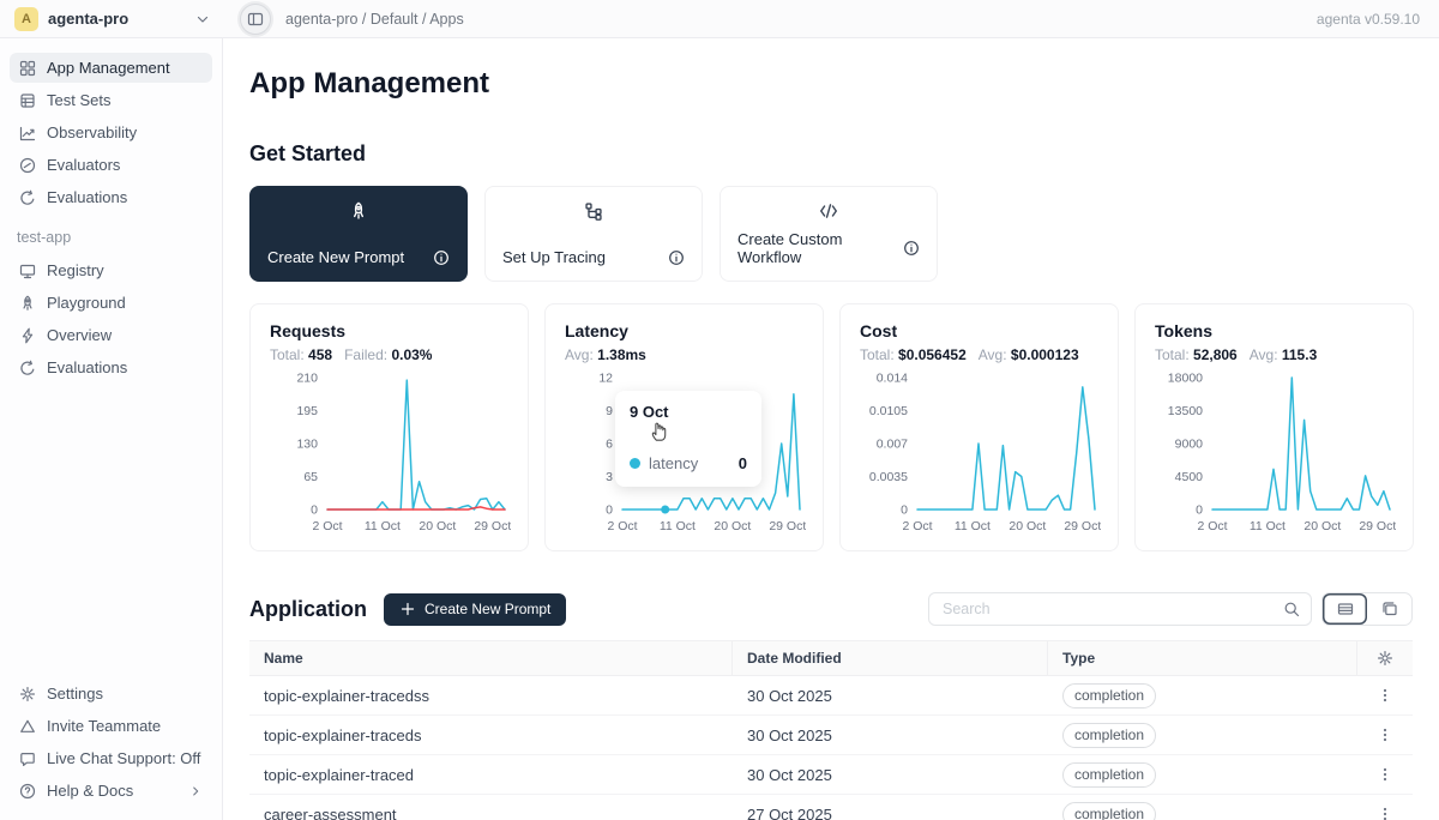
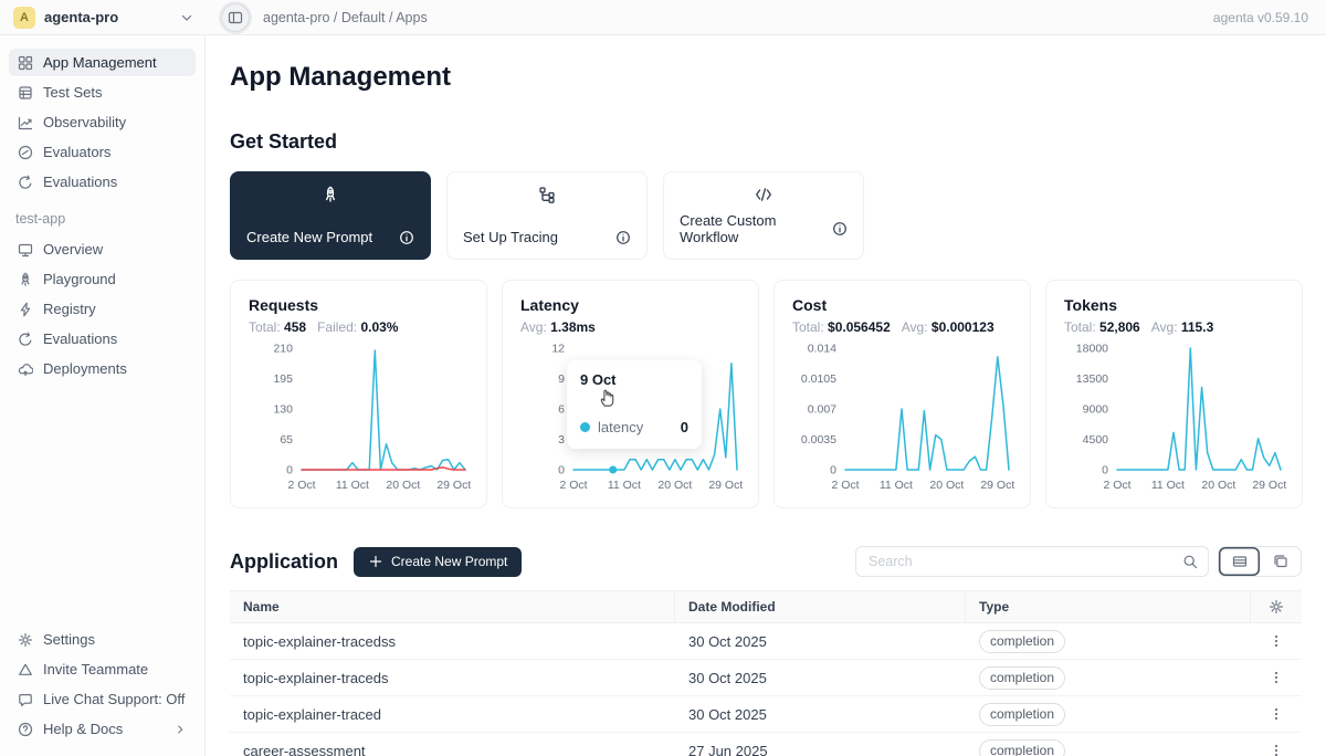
  A
  agenta-pro
  agenta-pro / Default / Apps
  agenta v0.59.10
  App Management
  Test Sets
  Observability
  Evaluators
  Evaluations
  test-app
- Registry
+ Overview
  Playground
- Overview
+ Registry
  Evaluations
+ Deployments
  Settings
  Invite Teammate
  Live Chat Support: Off
  Help & Docs
  App Management
  Get Started
  Create New Prompt
  Set Up Tracing
  Create Custom Workflow
  Requests
  Total: 458 Failed: 0.03%
  210
  195
  130
  65
  0
  2 Oct
  11 Oct
  20 Oct
  29 Oct
  Latency
  Avg: 1.38ms
  12
  9
  6
  3
  0
  2 Oct
  11 Oct
  20 Oct
  29 Oct
  9 Oct
  latency
  0
  Cost
  Total: $0.056452 Avg: $0.000123
  0.014
  0.0105
  0.007
  0.0035
  0
  2 Oct
  11 Oct
  20 Oct
  29 Oct
  Tokens
  Total: 52,806 Avg: 115.3
  18000
  13500
  9000
  4500
  0
  2 Oct
  11 Oct
  20 Oct
  29 Oct
  Application
  Create New Prompt
  Search
  Name
  Date Modified
  Type
  topic-explainer-tracedss
  30 Oct 2025
  completion
  topic-explainer-traceds
  30 Oct 2025
  completion
  topic-explainer-traced
  30 Oct 2025
  completion
  career-assessment
- 27 Oct 2025
+ 27 Jun 2025
  completion
